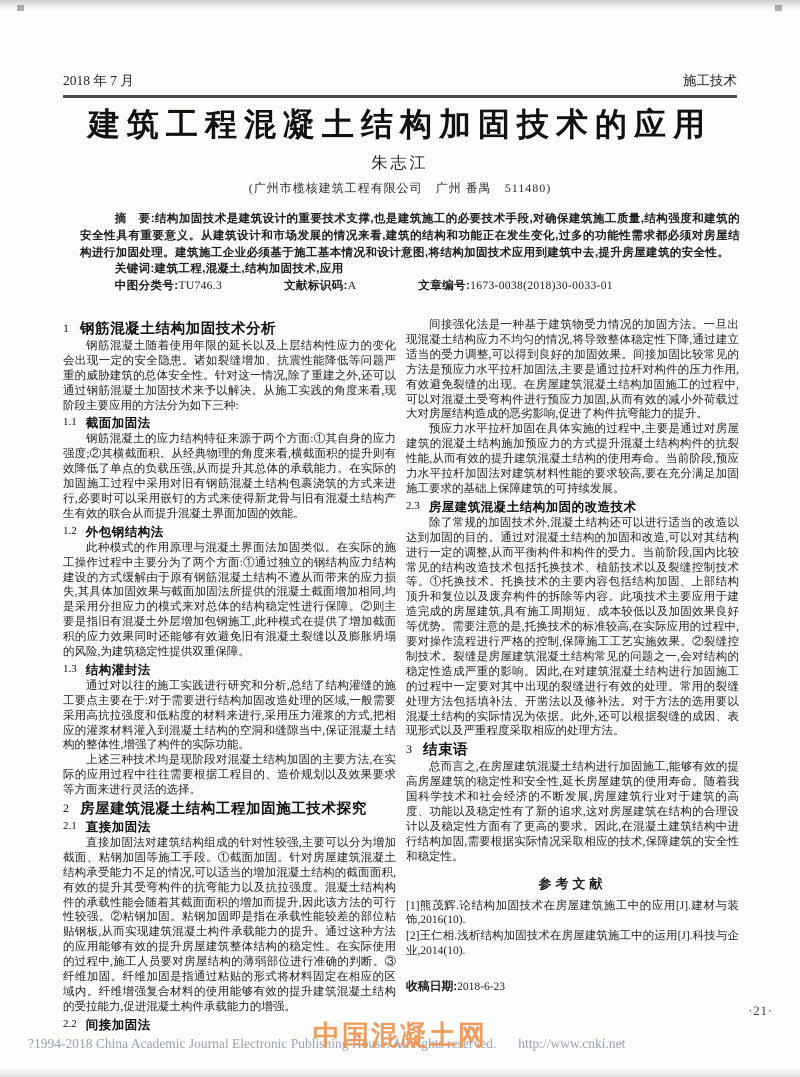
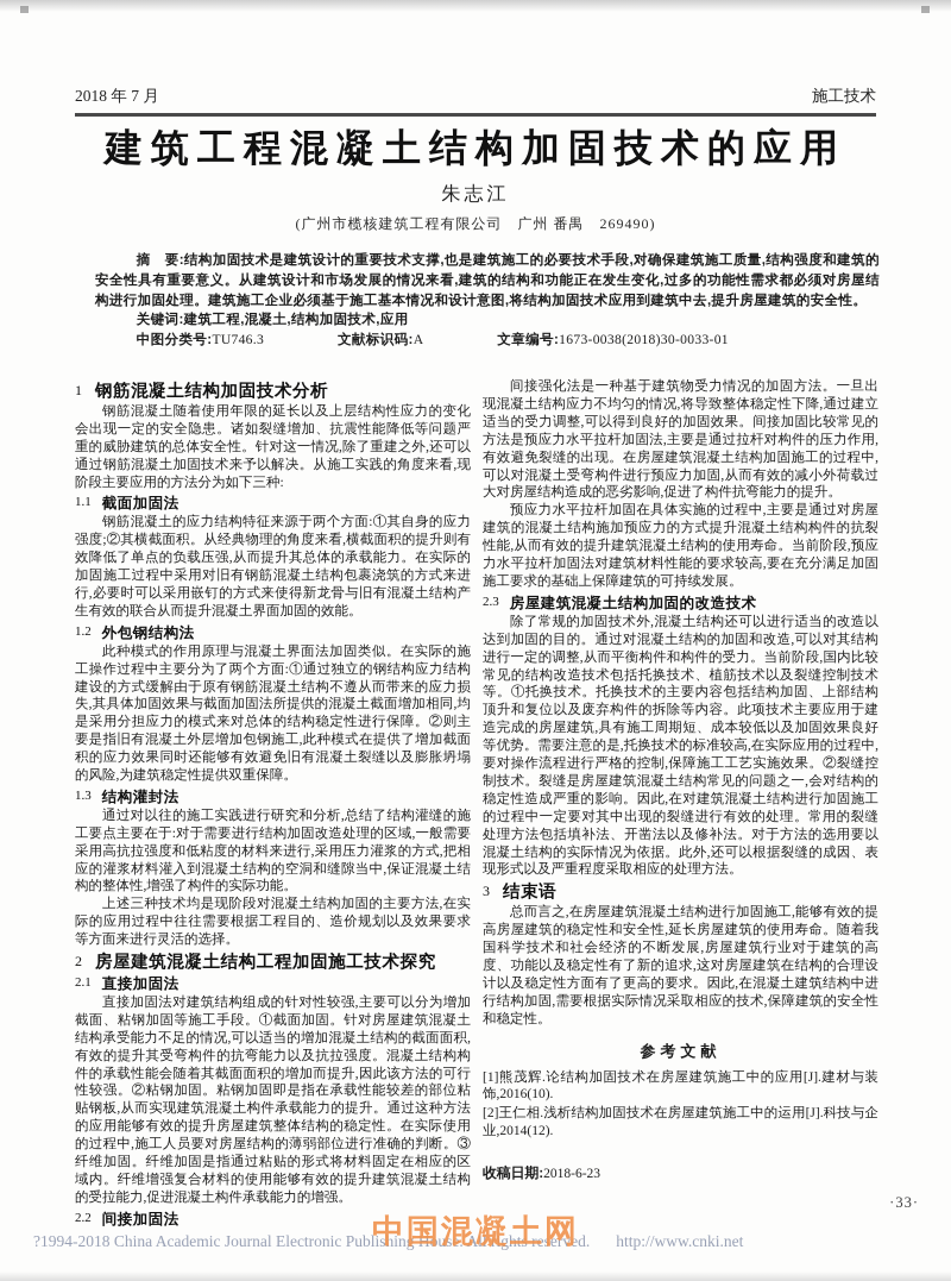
  2018 年 7 月
  施工技术
  建筑工程混凝土结构加固技术的应用
  朱志江
- (广州市榄核建筑工程有限公司 广州 番禺 511480)
+ (广州市榄核建筑工程有限公司 广州 番禺 269490)
  摘 要:结构加固技术是建筑设计的重要技术支撑,也是建筑施工的必要技术手段,对确保建筑施工质量,结构强度和建筑的安全性具有重要意义。从建筑设计和市场发展的情况来看,建筑的结构和功能正在发生变化,过多的功能性需求都必须对房屋结构进行加固处理。建筑施工企业必须基于施工基本情况和设计意图,将结构加固技术应用到建筑中去,提升房屋建筑的安全性。
  关键词:建筑工程,混凝土,结构加固技术,应用
  中图分类号:TU746.3 文献标识码:A 文章编号:1673-0038(2018)30-0033-01
  1
  钢筋混凝土结构加固技术分析
  钢筋混凝土随着使用年限的延长以及上层结构性应力的变化会出现一定的安全隐患。诸如裂缝增加、抗震性能降低等问题严重的威胁建筑的总体安全性。针对这一情况,除了重建之外,还可以通过钢筋混凝土加固技术来予以解决。从施工实践的角度来看,现阶段主要应用的方法分为如下三种:
  1.1
  截面加固法
  钢筋混凝土的应力结构特征来源于两个方面:①其自身的应力强度;②其横截面积。从经典物理的角度来看,横截面积的提升则有效降低了单点的负载压强,从而提升其总体的承载能力。在实际的加固施工过程中采用对旧有钢筋混凝土结构包裹浇筑的方式来进行,必要时可以采用嵌钉的方式来使得新龙骨与旧有混凝土结构产生有效的联合从而提升混凝土界面加固的效能。
  1.2
  外包钢结构法
  此种模式的作用原理与混凝土界面法加固类似。在实际的施工操作过程中主要分为了两个方面:①通过独立的钢结构应力结构建设的方式缓解由于原有钢筋混凝土结构不遵从而带来的应力损失,其具体加固效果与截面加固法所提供的混凝土截面增加相同,均是采用分担应力的模式来对总体的结构稳定性进行保障。②则主要是指旧有混凝土外层增加包钢施工,此种模式在提供了增加截面积的应力效果同时还能够有效避免旧有混凝土裂缝以及膨胀坍塌的风险,为建筑稳定性提供双重保障。
  1.3
  结构灌封法
  通过对以往的施工实践进行研究和分析,总结了结构灌缝的施工要点主要在于:对于需要进行结构加固改造处理的区域,一般需要采用高抗拉强度和低粘度的材料来进行,采用压力灌浆的方式,把相应的灌浆材料灌入到混凝土结构的空洞和缝隙当中,保证混凝土结构的整体性,增强了构件的实际功能。
  上述三种技术均是现阶段对混凝土结构加固的主要方法,在实际的应用过程中往往需要根据工程目的、造价规划以及效果要求等方面来进行灵活的选择。
  2
  房屋建筑混凝土结构工程加固施工技术探究
  2.1
  直接加固法
  直接加固法对建筑结构组成的针对性较强,主要可以分为增加截面、粘钢加固等施工手段。①截面加固。针对房屋建筑混凝土结构承受能力不足的情况,可以适当的增加混凝土结构的截面面积,有效的提升其受弯构件的抗弯能力以及抗拉强度。混凝土结构构件的承载性能会随着其截面面积的增加而提升,因此该方法的可行性较强。②粘钢加固。粘钢加固即是指在承载性能较差的部位粘贴钢板,从而实现建筑混凝土构件承载能力的提升。通过这种方法的应用能够有效的提升房屋建筑整体结构的稳定性。在实际使用的过程中,施工人员要对房屋结构的薄弱部位进行准确的判断。③纤维加固。纤维加固是指通过粘贴的形式将材料固定在相应的区域内。纤维增强复合材料的使用能够有效的提升建筑混凝土结构的受拉能力,促进混凝土构件承载能力的增强。
  2.2
  间接加固法
  间接强化法是一种基于建筑物受力情况的加固方法。一旦出现混凝土结构应力不均匀的情况,将导致整体稳定性下降,通过建立适当的受力调整,可以得到良好的加固效果。间接加固比较常见的方法是预应力水平拉杆加固法,主要是通过拉杆对构件的压力作用,有效避免裂缝的出现。在房屋建筑混凝土结构加固施工的过程中,可以对混凝土受弯构件进行预应力加固,从而有效的减小外荷载过大对房屋结构造成的恶劣影响,促进了构件抗弯能力的提升。
  预应力水平拉杆加固在具体实施的过程中,主要是通过对房屋建筑的混凝土结构施加预应力的方式提升混凝土结构构件的抗裂性能,从而有效的提升建筑混凝土结构的使用寿命。当前阶段,预应力水平拉杆加固法对建筑材料性能的要求较高,要在充分满足加固施工要求的基础上保障建筑的可持续发展。
  2.3
  房屋建筑混凝土结构加固的改造技术
  除了常规的加固技术外,混凝土结构还可以进行适当的改造以达到加固的目的。通过对混凝土结构的加固和改造,可以对其结构进行一定的调整,从而平衡构件和构件的受力。当前阶段,国内比较常见的结构改造技术包括托换技术、植筋技术以及裂缝控制技术等。①托换技术。托换技术的主要内容包括结构加固、上部结构顶升和复位以及废弃构件的拆除等内容。此项技术主要应用于建造完成的房屋建筑,具有施工周期短、成本较低以及加固效果良好等优势。需要注意的是,托换技术的标准较高,在实际应用的过程中,要对操作流程进行严格的控制,保障施工工艺实施效果。②裂缝控制技术。裂缝是房屋建筑混凝土结构常见的问题之一,会对结构的稳定性造成严重的影响。因此,在对建筑混凝土结构进行加固施工的过程中一定要对其中出现的裂缝进行有效的处理。常用的裂缝处理方法包括填补法、开凿法以及修补法。对于方法的选用要以混凝土结构的实际情况为依据。此外,还可以根据裂缝的成因、表现形式以及严重程度采取相应的处理方法。
  3
  结束语
  总而言之,在房屋建筑混凝土结构进行加固施工,能够有效的提高房屋建筑的稳定性和安全性,延长房屋建筑的使用寿命。随着我国科学技术和社会经济的不断发展,房屋建筑行业对于建筑的高度、功能以及稳定性有了新的追求,这对房屋建筑在结构的合理设计以及稳定性方面有了更高的要求。因此,在混凝土建筑结构中进行结构加固,需要根据实际情况采取相应的技术,保障建筑的安全性和稳定性。
  参考文献
  [1]熊茂辉.论结构加固技术在房屋建筑施工中的应用[J].建材与装饰,2016(10).
- [2]王仁相.浅析结构加固技术在房屋建筑施工中的运用[J].科技与企业,2014(10).
+ [2]王仁相.浅析结构加固技术在房屋建筑施工中的运用[J].科技与企业,2014(12).
  收稿日期:2018-6-23
- ·21·
+ ·33·
  中国混凝土网
  ?1994-2018 China Academic Journal Electronic Publishing House. All rights reserved. http://www.cnki.net
